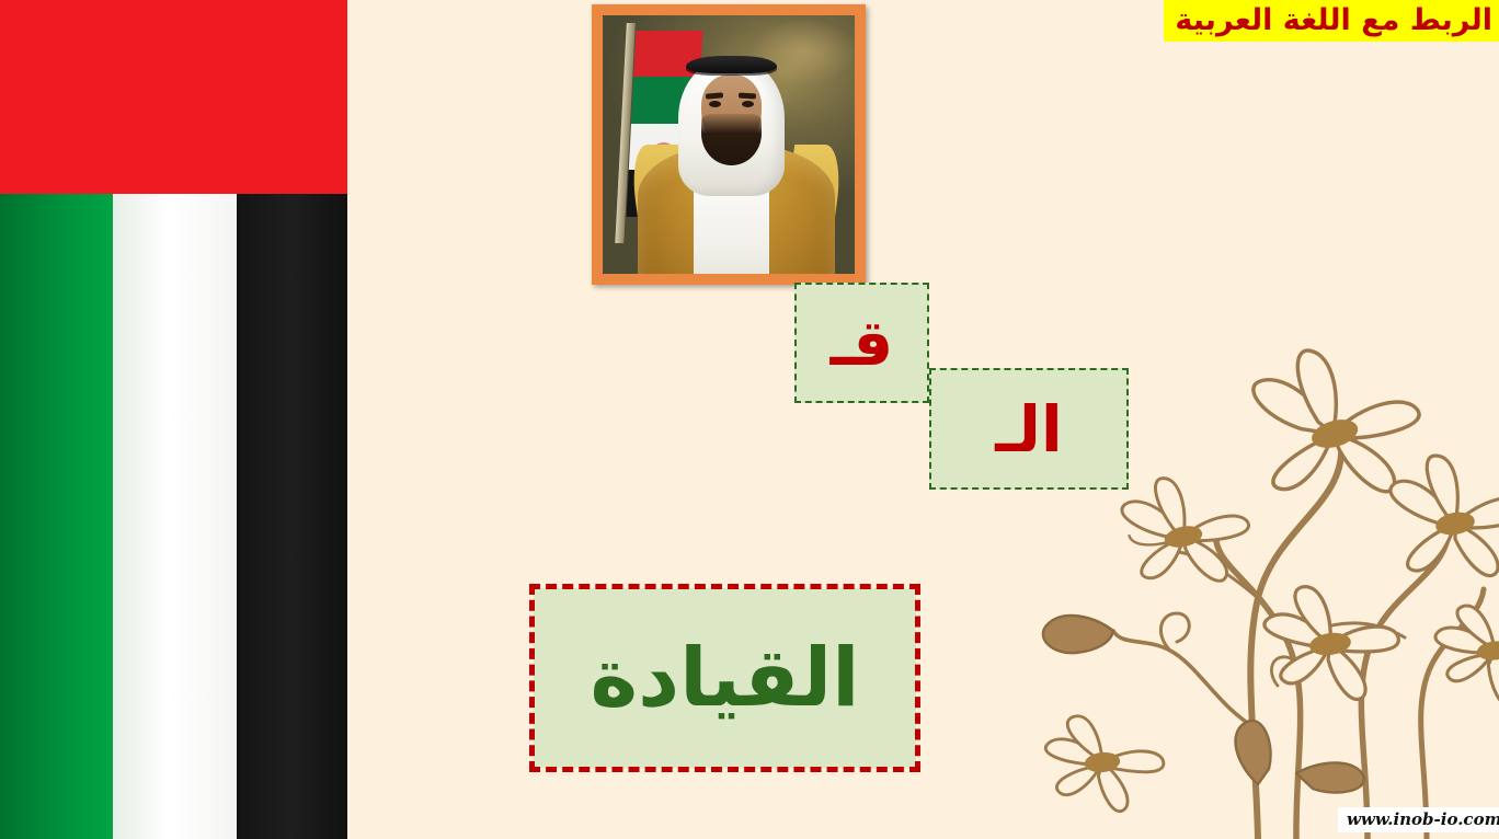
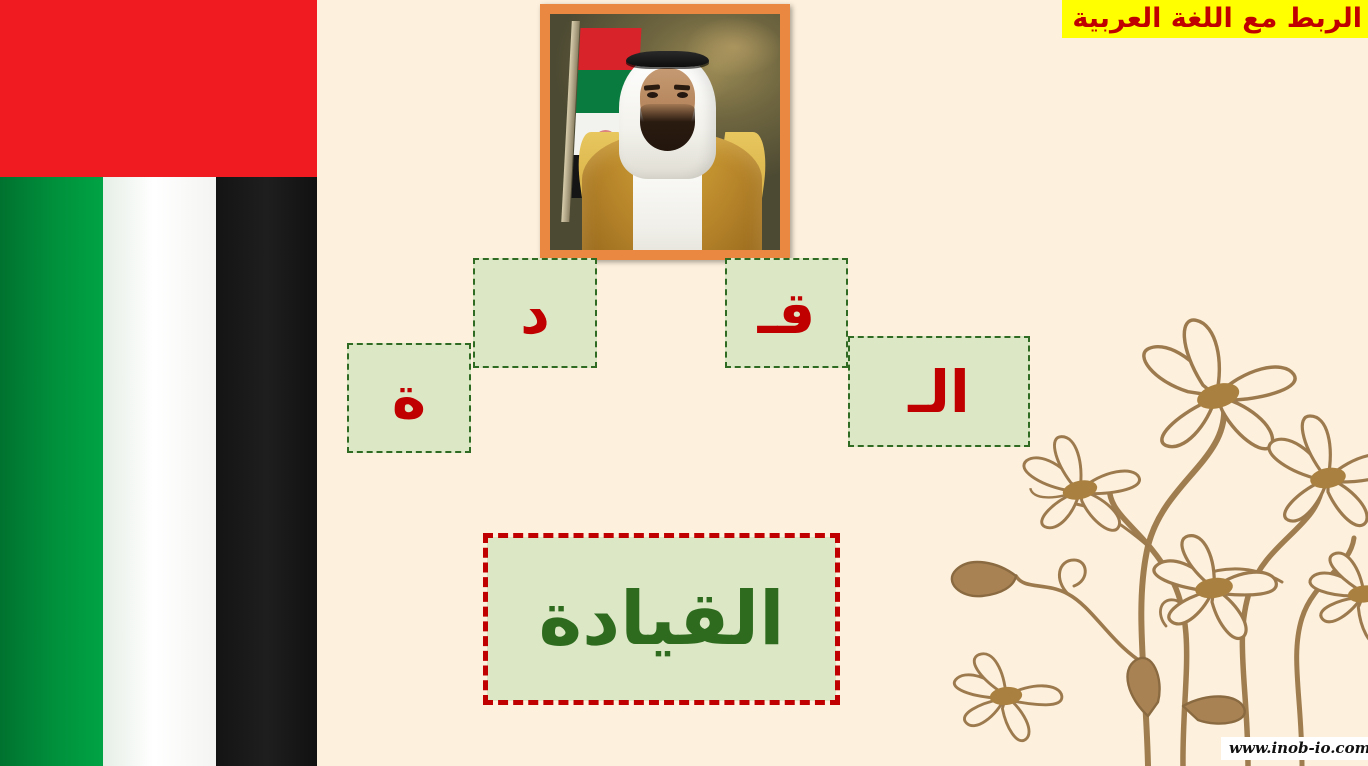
  الربط مع اللغة العربية
  الـ
  قـ
+ د
+ ة
  القيادة
  www.inob-io.com
